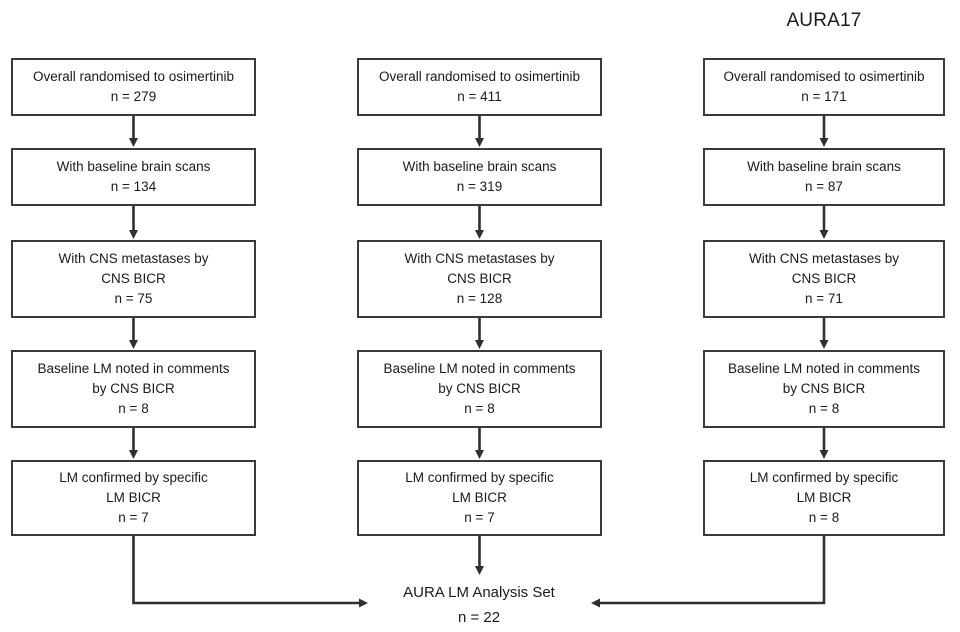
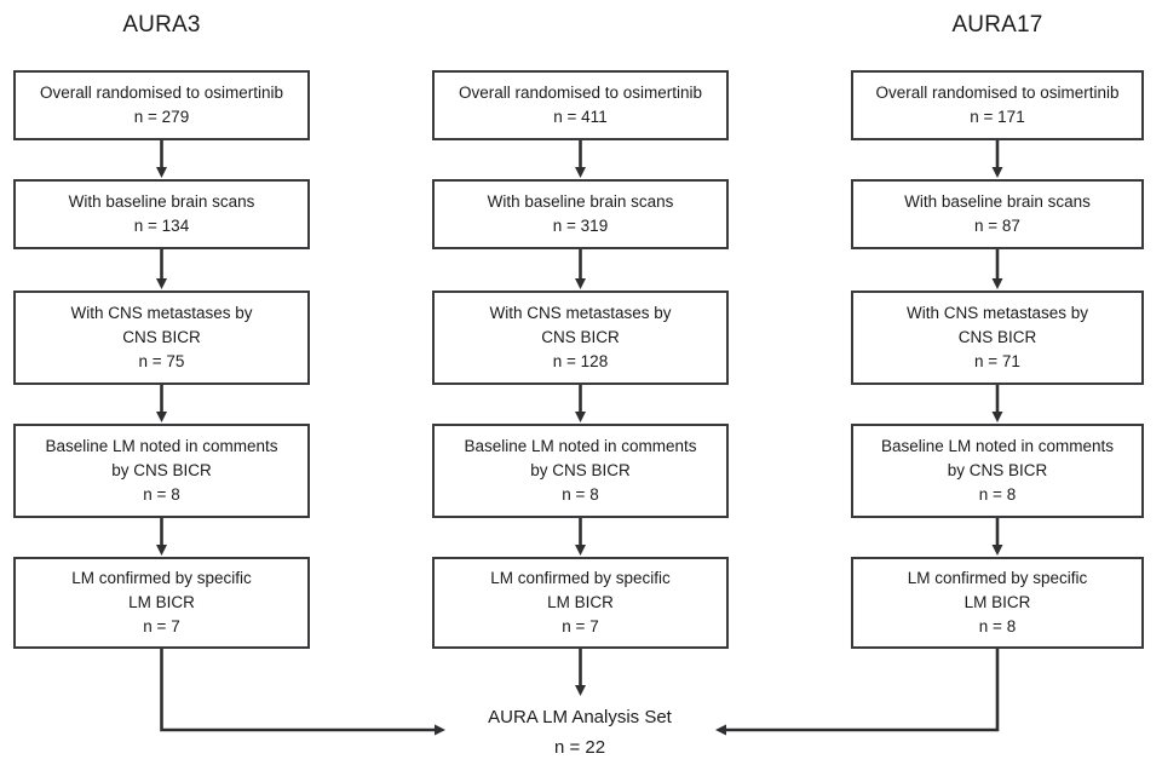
+ AURA3
  AURA17
  Overall randomised to osimertinib
  n = 279
  With baseline brain scans
  n = 134
  With CNS metastases by
  CNS BICR
  n = 75
  Baseline LM noted in comments
  by CNS BICR
  n = 8
  LM confirmed by specific
  LM BICR
  n = 7
  Overall randomised to osimertinib
  n = 411
  With baseline brain scans
  n = 319
  With CNS metastases by
  CNS BICR
  n = 128
  Baseline LM noted in comments
  by CNS BICR
  n = 8
  LM confirmed by specific
  LM BICR
  n = 7
  Overall randomised to osimertinib
  n = 171
  With baseline brain scans
  n = 87
  With CNS metastases by
  CNS BICR
  n = 71
  Baseline LM noted in comments
  by CNS BICR
  n = 8
  LM confirmed by specific
  LM BICR
  n = 8
  AURA LM Analysis Set
  n = 22
